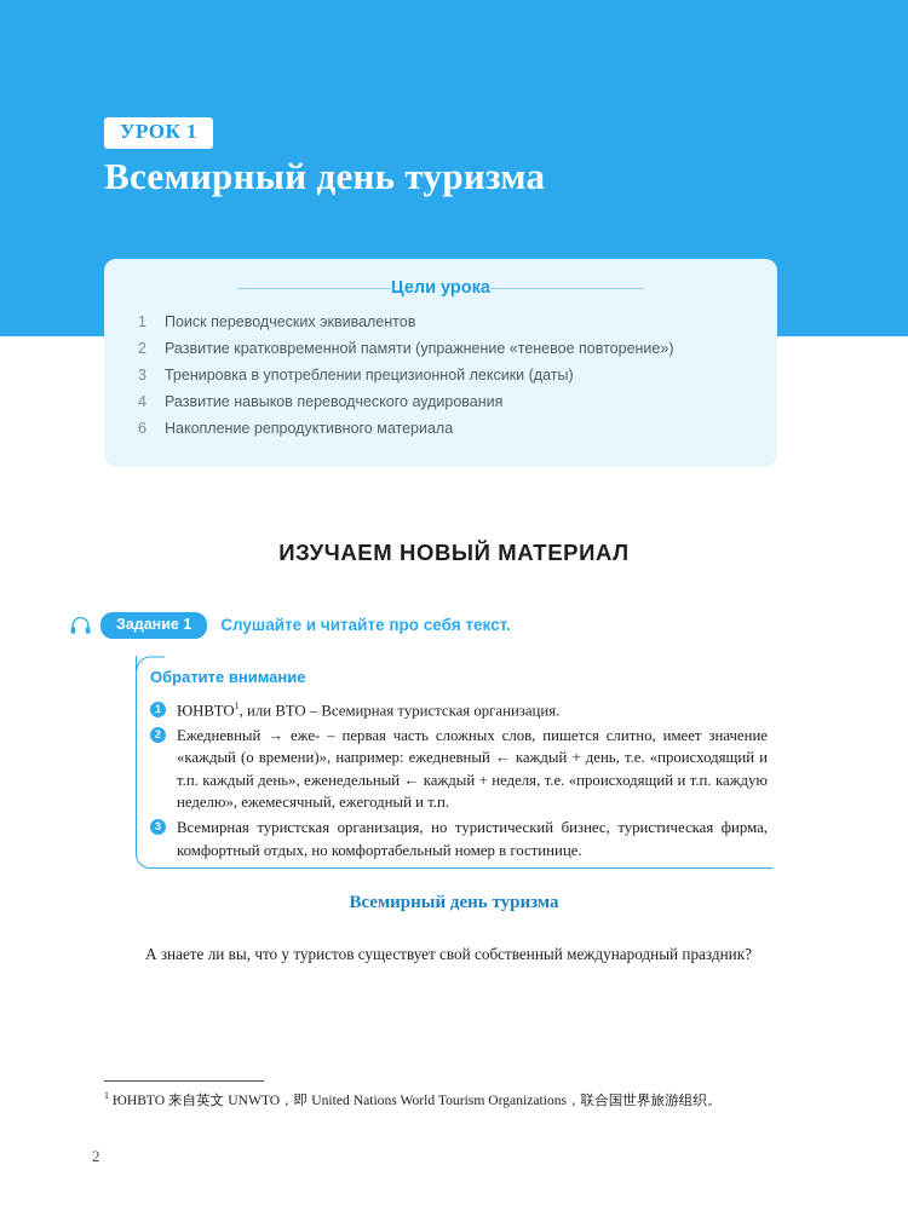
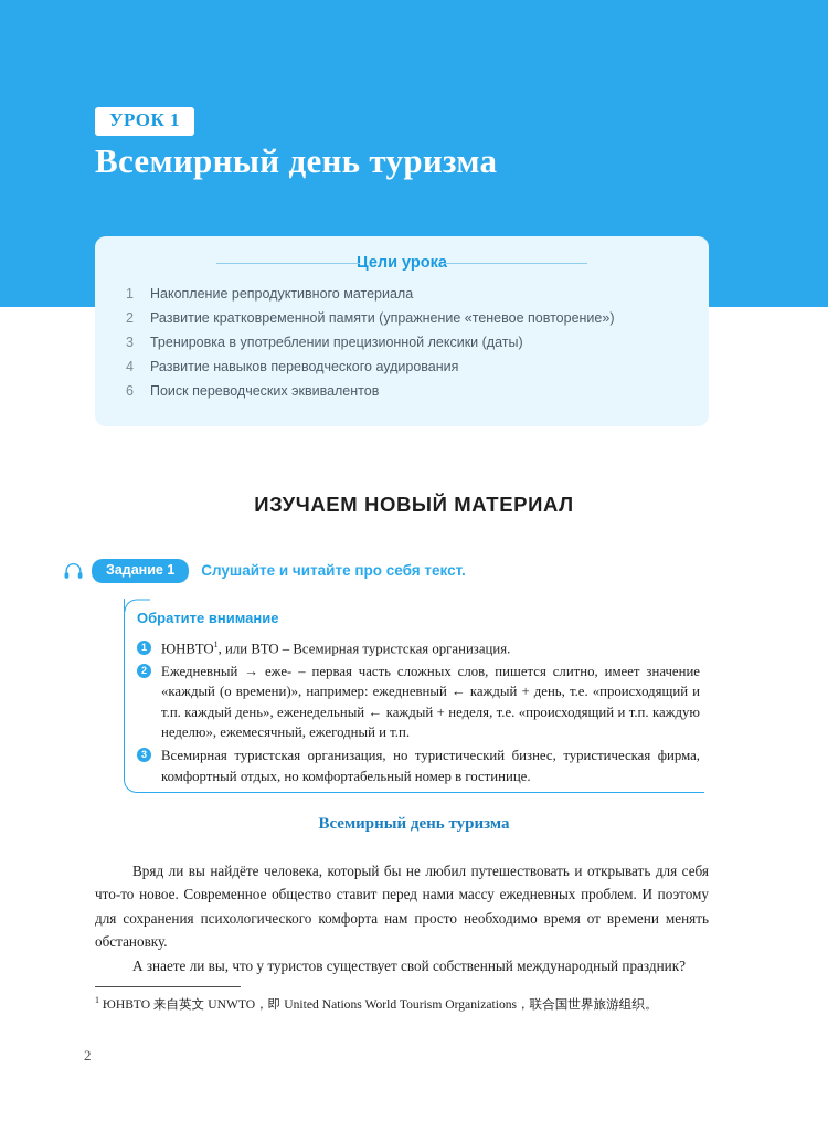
  УРОК 1
  Всемирный день туризма
  Цели урока
  1
- Поиск переводческих эквивалентов
+ Накопление репродуктивного материала
  2
  Развитие кратковременной памяти (упражнение «теневое повторение»)
  3
  Тренировка в употреблении прецизионной лексики (даты)
  4
  Развитие навыков переводческого аудирования
  6
- Накопление репродуктивного материала
+ Поиск переводческих эквивалентов
  ИЗУЧАЕМ НОВЫЙ МАТЕРИАЛ
  Задание 1
  Слушайте и читайте про себя текст.
  Обратите внимание
  1
  ЮНВТО1, или ВТО – Всемирная туристская организация.
  2
  Ежедневный → еже- – первая часть сложных слов, пишется слитно, имеет значение «каждый (о времени)», например: ежедневный ← каждый + день, т.е. «происходящий и т.п. каждый день», еженедельный ← каждый + неделя, т.е. «происходящий и т.п. каждую неделю», ежемесячный, ежегодный и т.п.
  3
  Всемирная туристская организация, но туристический бизнес, туристическая фирма, комфортный отдых, но комфортабельный номер в гостинице.
  Всемирный день туризма
+ Вряд ли вы найдёте человека, который бы не любил путешествовать и открывать для себя что-то новое. Современное общество ставит перед нами массу ежедневных проблем. И поэтому для сохранения психологического комфорта нам просто необходимо время от времени менять обстановку.
  А знаете ли вы, что у туристов существует свой собственный международный праздник?
  1 ЮНВТО 来自英文 UNWTO，即 United Nations World Tourism Organizations，联合国世界旅游组织。
  2
